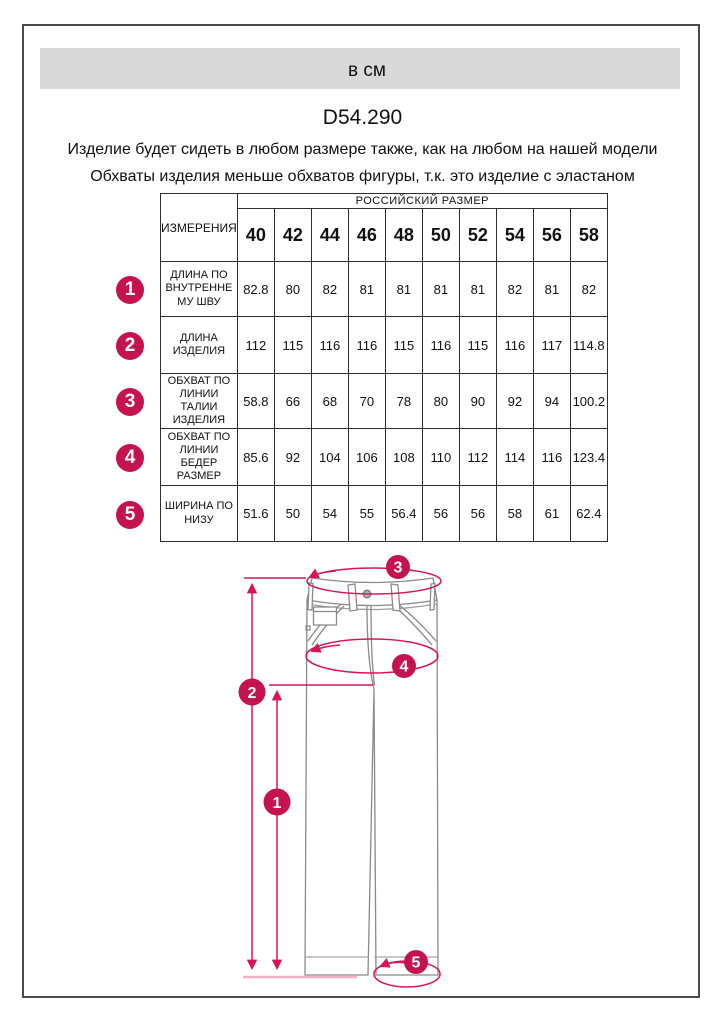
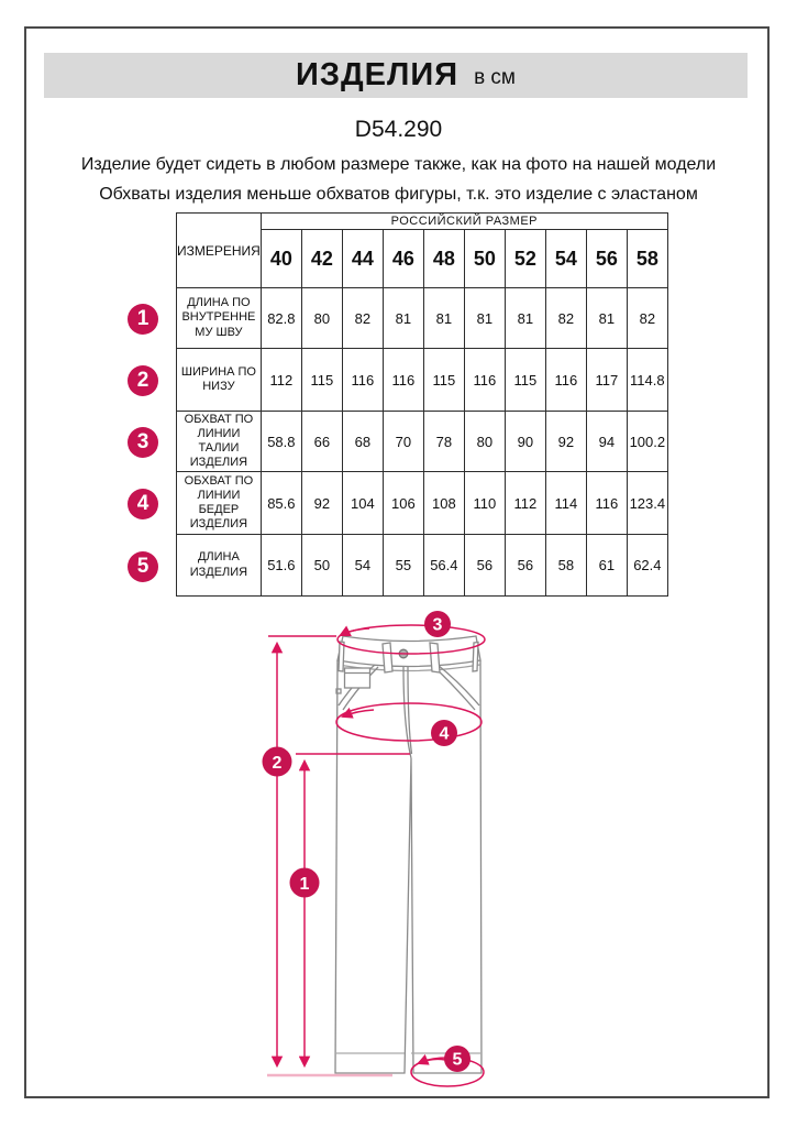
+ ИЗДЕЛИЯ
  в см
  D54.290
- Изделие будет сидеть в любом размере также, как на любом на нашей модели
+ Изделие будет сидеть в любом размере также, как на фото на нашей модели
  Обхваты изделия меньше обхватов фигуры, т.к. это изделие с эластаном
  1
  2
  3
  4
  5
  ИЗМЕРЕНИЯ	РОССИЙСКИЙ РАЗМЕР
  40	42	44	46	48	50	52	54	56	58
  ДЛИНА ПО ВНУТРЕННЕ МУ ШВУ	82.8	80	82	81	81	81	81	82	81	82
- ДЛИНА ИЗДЕЛИЯ	112	115	116	116	115	116	115	116	117	114.8
+ ШИРИНА ПО НИЗУ	112	115	116	116	115	116	115	116	117	114.8
  ОБХВАТ ПО ЛИНИИ ТАЛИИ ИЗДЕЛИЯ	58.8	66	68	70	78	80	90	92	94	100.2
- ОБХВАТ ПО ЛИНИИ БЕДЕР РАЗМЕР	85.6	92	104	106	108	110	112	114	116	123.4
+ ОБХВАТ ПО ЛИНИИ БЕДЕР ИЗДЕЛИЯ	85.6	92	104	106	108	110	112	114	116	123.4
- ШИРИНА ПО НИЗУ	51.6	50	54	55	56.4	56	56	58	61	62.4
+ ДЛИНА ИЗДЕЛИЯ	51.6	50	54	55	56.4	56	56	58	61	62.4
  3
  4
  2
  1
  5
